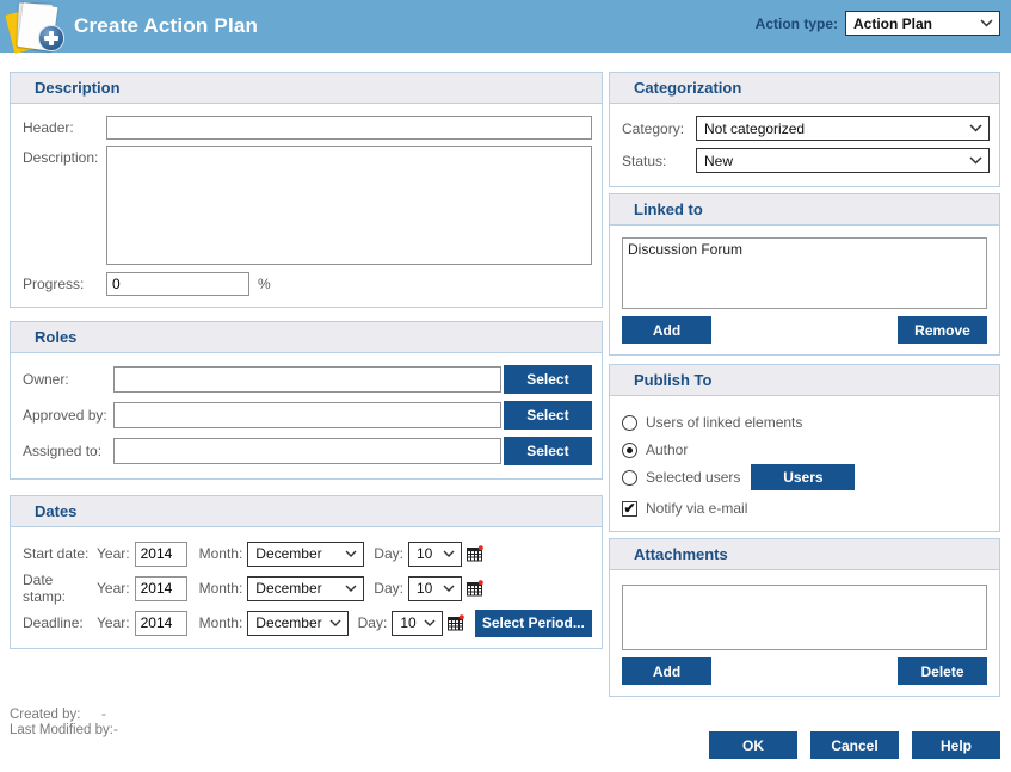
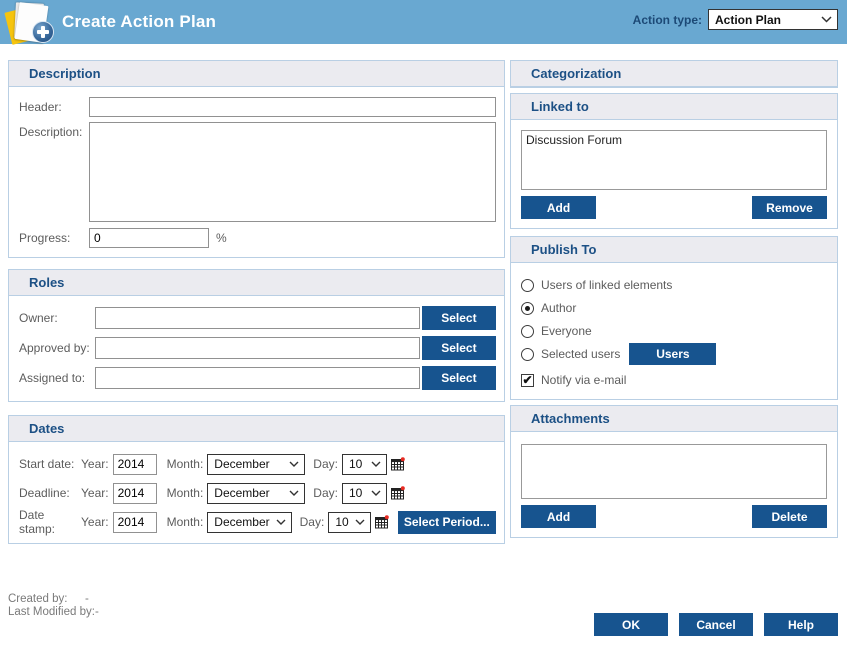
  Create Action Plan
  Action type:
  Action Plan
  Description
  Header:
  Description:
  Progress:
  0
  %
  Roles
  Owner:
  Select
  Approved by:
  Select
  Assigned to:
  Select
  Dates
  Start date:
  Year:
  2014
  Month:
  December
  Day:
  10
- Date stamp:
+ Deadline:
  Year:
  2014
  Month:
  December
  Day:
  10
- Deadline:
+ Date stamp:
  Year:
  2014
  Month:
  December
  Day:
  10
  Select Period...
  Categorization
- Category:
- Not categorized
- Status:
- New
  Linked to
  Discussion Forum
  Add
  Remove
  Publish To
  Users of linked elements
  Author
+ Everyone
  Selected users
  Users
  Notify via e-mail
  Attachments
  Add
  Delete
  Created by: -
  Last Modified by:-
  OK
  Cancel
  Help
